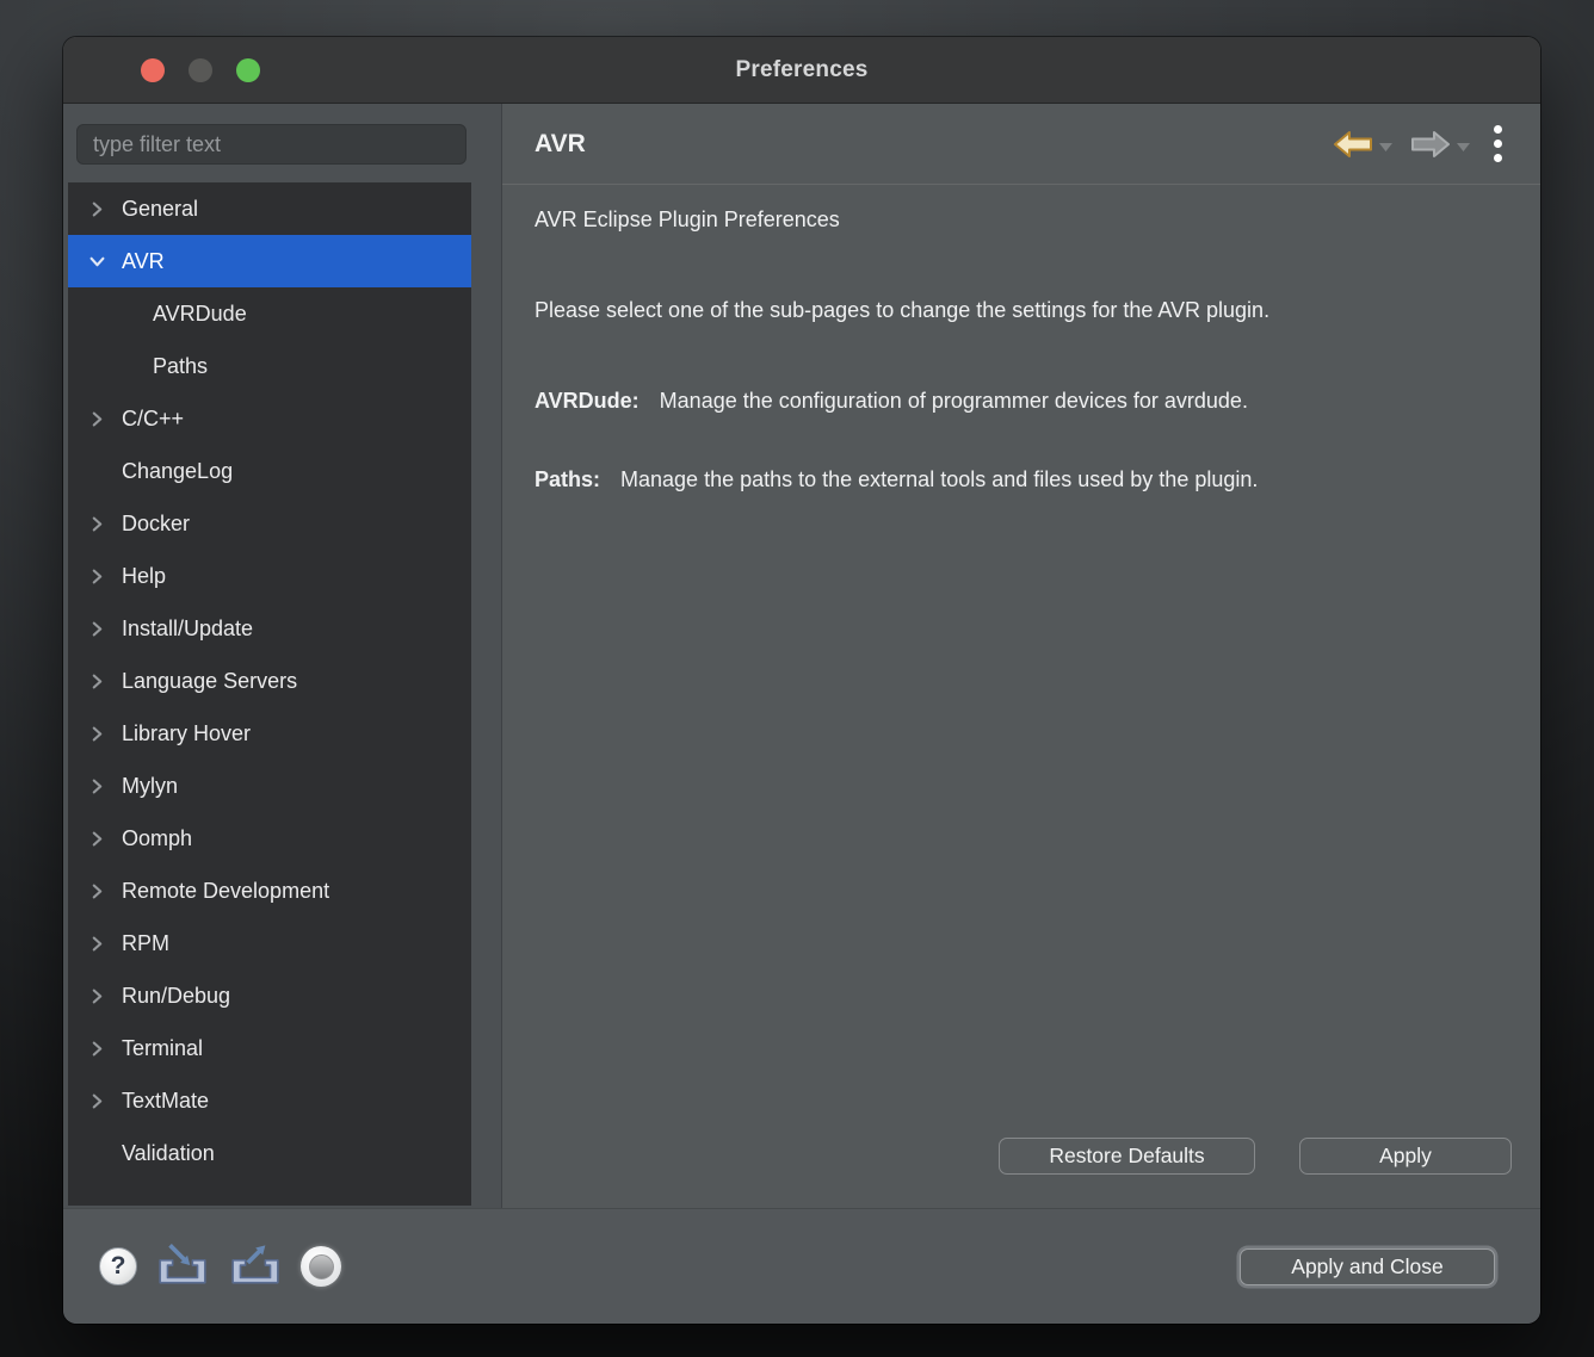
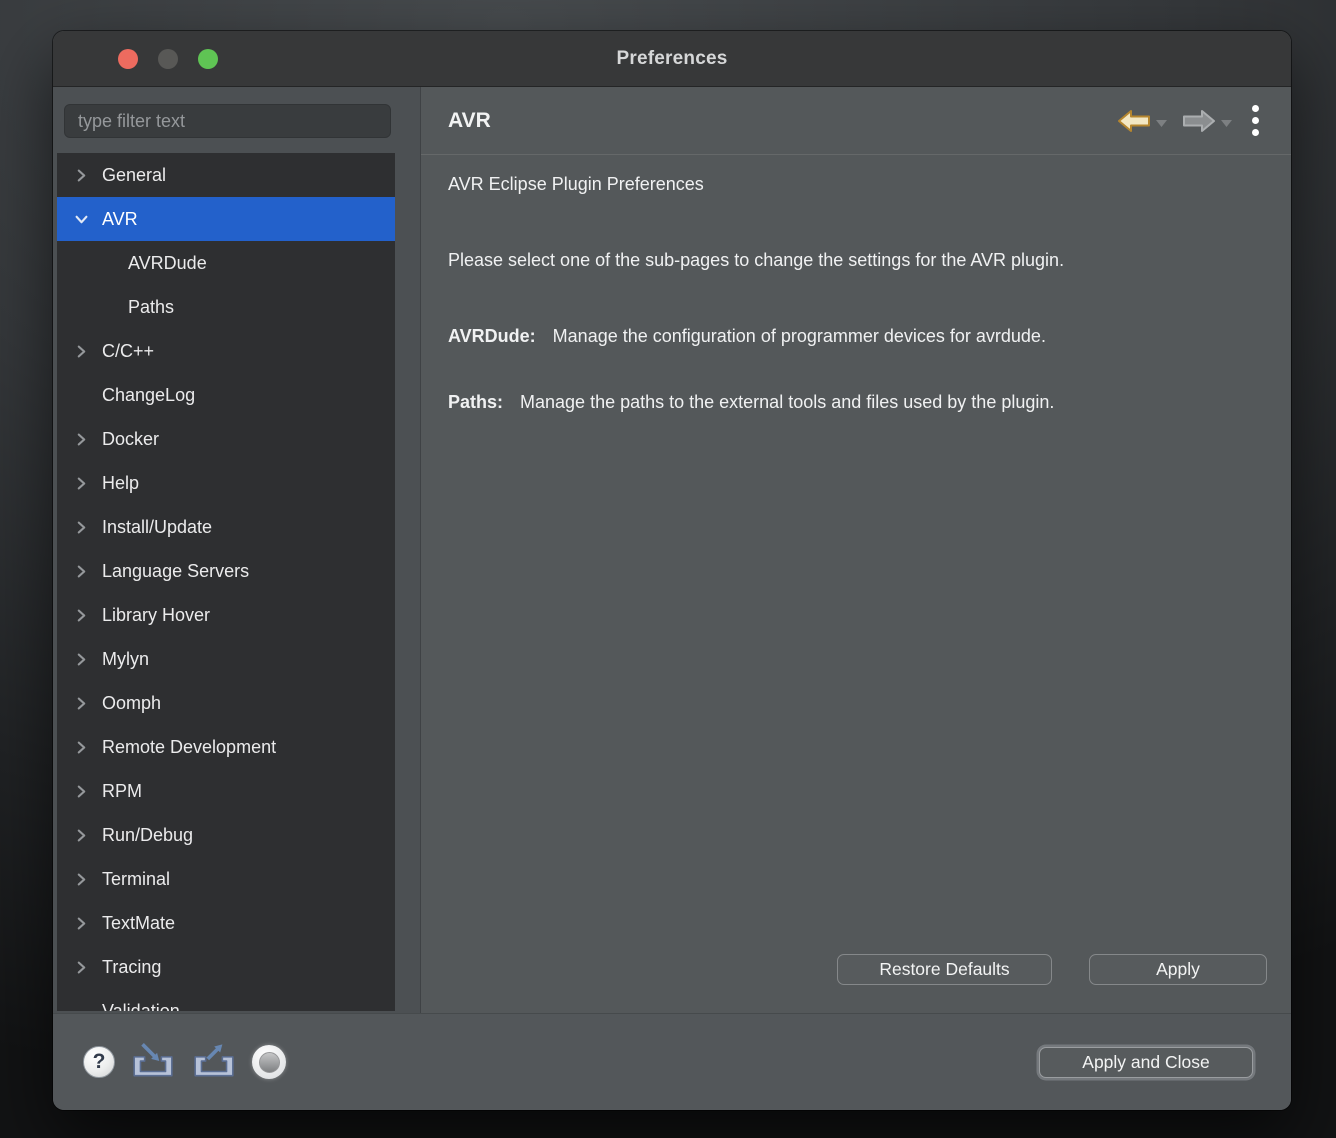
  Preferences
  type filter text
  General
  AVR
  AVRDude
  Paths
  C/C++
  ChangeLog
  Docker
  Help
  Install/Update
  Language Servers
  Library Hover
  Mylyn
  Oomph
  Remote Development
  RPM
  Run/Debug
  Terminal
  TextMate
+ Tracing
  Validation
  AVR
  AVR Eclipse Plugin Preferences
  Please select one of the sub-pages to change the settings for the AVR plugin.
  AVRDude: Manage the configuration of programmer devices for avrdude.
  Paths: Manage the paths to the external tools and files used by the plugin.
  Restore Defaults
  Apply
  ?
  Apply and Close
